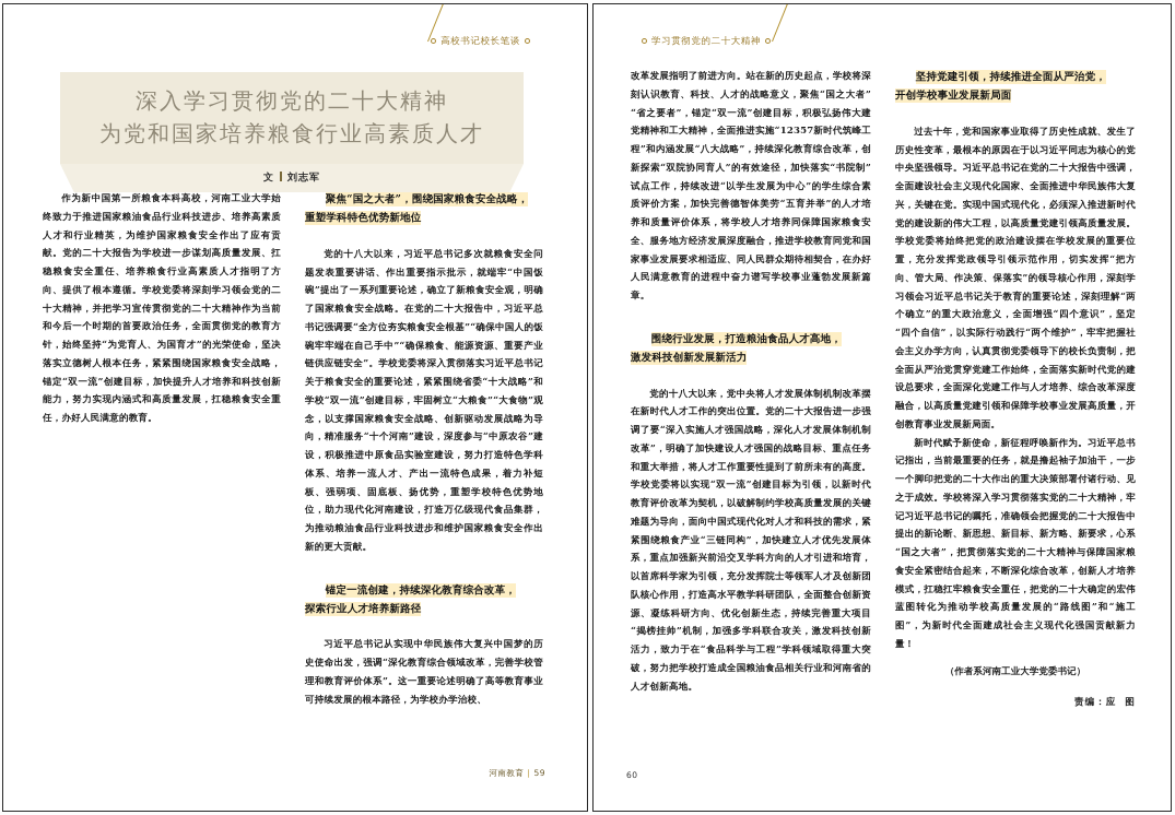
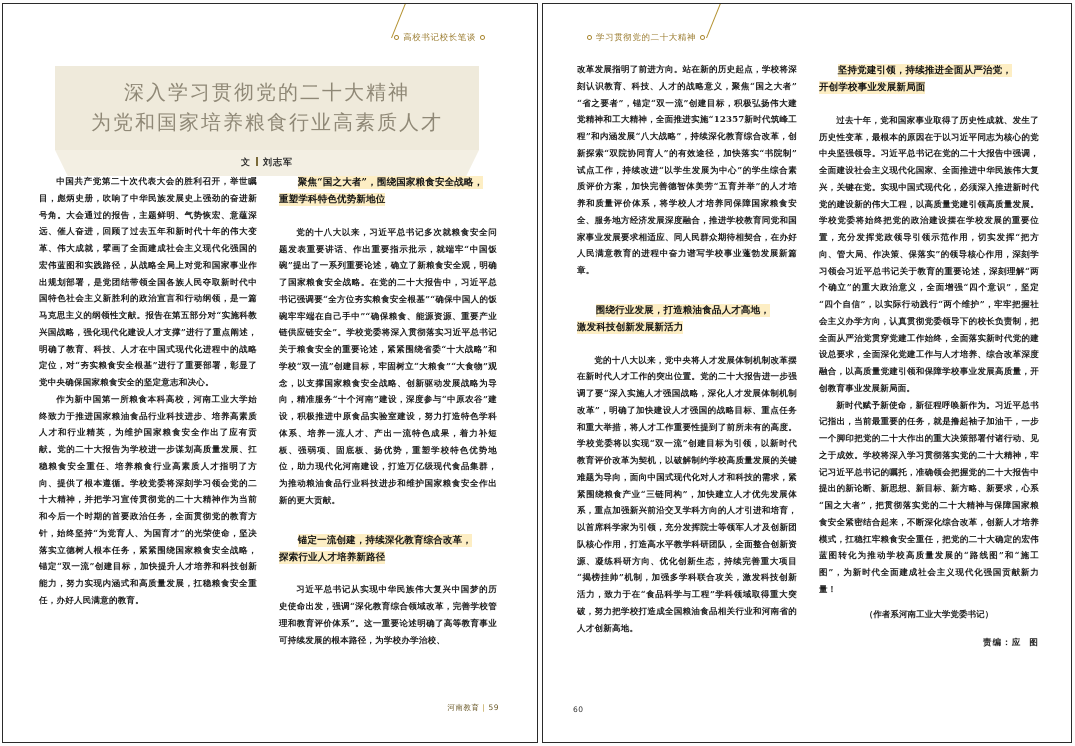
  高校书记校长笔谈
  深入学习贯彻党的二十大精神
  为党和国家培养粮食行业高素质人才
  文 刘志军
+ 中国共产党第二十次代表大会的胜利召开，举世瞩目，彪炳史册，吹响了中华民族发展史上强劲的奋进新号角。大会通过的报告，主题鲜明、气势恢宏、意蕴深远、催人奋进，回顾了过去五年和新时代十年的伟大变革、伟大成就，擘画了全面建成社会主义现代化强国的宏伟蓝图和实践路径，从战略全局上对党和国家事业作出规划部署，是党团结带领全国各族人民夺取新时代中国特色社会主义新胜利的政治宣言和行动纲领，是一篇马克思主义的纲领性文献。报告在第五部分对“实施科教兴国战略，强化现代化建设人才支撑”进行了重点阐述，明确了教育、科技、人才在中国式现代化进程中的战略定位，对“夯实粮食安全根基”进行了重要部署，彰显了党中央确保国家粮食安全的坚定意志和决心。
  作为新中国第一所粮食本科高校，河南工业大学始终致力于推进国家粮油食品行业科技进步、培养高素质人才和行业精英，为维护国家粮食安全作出了应有贡献。党的二十大报告为学校进一步谋划高质量发展、扛稳粮食安全重任、培养粮食行业高素质人才指明了方向、提供了根本遵循。学校党委将深刻学习领会党的二十大精神，并把学习宣传贯彻党的二十大精神作为当前和今后一个时期的首要政治任务，全面贯彻党的教育方针，始终坚持“为党育人、为国育才”的光荣使命，坚决落实立德树人根本任务，紧紧围绕国家粮食安全战略，锚定“双一流”创建目标，加快提升人才培养和科技创新能力，努力实现内涵式和高质量发展，扛稳粮食安全重任，办好人民满意的教育。
  聚焦“国之大者”，围绕国家粮食安全战略，
  重塑学科特色优势新地位
  党的十八大以来，习近平总书记多次就粮食安全问题发表重要讲话、作出重要指示批示，就端牢“中国饭碗”提出了一系列重要论述，确立了新粮食安全观，明确了国家粮食安全战略。在党的二十大报告中，习近平总书记强调要“全方位夯实粮食安全根基”“确保中国人的饭碗牢牢端在自己手中”“确保粮食、能源资源、重要产业链供应链安全”。学校党委将深入贯彻落实习近平总书记关于粮食安全的重要论述，紧紧围绕省委“十大战略”和学校“双一流”创建目标，牢固树立“大粮食”“大食物”观念，以支撑国家粮食安全战略、创新驱动发展战略为导向，精准服务“十个河南”建设，深度参与“中原农谷”建设，积极推进中原食品实验室建设，努力打造特色学科体系、培养一流人才、产出一流特色成果，着力补短板、强弱项、固底板、扬优势，重塑学校特色优势地位，助力现代化河南建设，打造万亿级现代食品集群，为推动粮油食品行业科技进步和维护国家粮食安全作出新的更大贡献。
  锚定一流创建，持续深化教育综合改革，
  探索行业人才培养新路径
  习近平总书记从实现中华民族伟大复兴中国梦的历史使命出发，强调“深化教育综合领域改革，完善学校管理和教育评价体系”。这一重要论述明确了高等教育事业可持续发展的根本路径，为学校办学治校、
  河南教育 | 59
  学习贯彻党的二十大精神
  改革发展指明了前进方向。站在新的历史起点，学校将深刻认识教育、科技、人才的战略意义，聚焦“国之大者”“省之要者”，锚定“双一流”创建目标，积极弘扬伟大建党精神和工大精神，全面推进实施“12357新时代筑峰工程”和内涵发展“八大战略”，持续深化教育综合改革，创新探索“双院协同育人”的有效途径，加快落实“书院制”试点工作，持续改进“以学生发展为中心”的学生综合素质评价方案，加快完善德智体美劳“五育并举”的人才培养和质量评价体系，将学校人才培养同保障国家粮食安全、服务地方经济发展深度融合，推进学校教育同党和国家事业发展要求相适应、同人民群众期待相契合，在办好人民满意教育的进程中奋力谱写学校事业蓬勃发展新篇章。
  围绕行业发展，打造粮油食品人才高地，
  激发科技创新发展新活力
  党的十八大以来，党中央将人才发展体制机制改革摆在新时代人才工作的突出位置。党的二十大报告进一步强调了要“深入实施人才强国战略，深化人才发展体制机制改革”，明确了加快建设人才强国的战略目标、重点任务和重大举措，将人才工作重要性提到了前所未有的高度。学校党委将以实现“双一流”创建目标为引领，以新时代教育评价改革为契机，以破解制约学校高质量发展的关键难题为导向，面向中国式现代化对人才和科技的需求，紧紧围绕粮食产业“三链同构”，加快建立人才优先发展体系，重点加强新兴前沿交叉学科方向的人才引进和培育，以首席科学家为引领，充分发挥院士等领军人才及创新团队核心作用，打造高水平教学科研团队，全面整合创新资源、凝练科研方向、优化创新生态，持续完善重大项目“揭榜挂帅”机制，加强多学科联合攻关，激发科技创新活力，致力于在“食品科学与工程”学科领域取得重大突破，努力把学校打造成全国粮油食品相关行业和河南省的人才创新高地。
  坚持党建引领，持续推进全面从严治党，
  开创学校事业发展新局面
  过去十年，党和国家事业取得了历史性成就、发生了历史性变革，最根本的原因在于以习近平同志为核心的党中央坚强领导。习近平总书记在党的二十大报告中强调，全面建设社会主义现代化国家、全面推进中华民族伟大复兴，关键在党。实现中国式现代化，必须深入推进新时代党的建设新的伟大工程，以高质量党建引领高质量发展。学校党委将始终把党的政治建设摆在学校发展的重要位置，充分发挥党政领导引领示范作用，切实发挥“把方向、管大局、作决策、保落实”的领导核心作用，深刻学习领会习近平总书记关于教育的重要论述，深刻理解“两个确立”的重大政治意义，全面增强“四个意识”，坚定“四个自信”，以实际行动践行“两个维护”，牢牢把握社会主义办学方向，认真贯彻党委领导下的校长负责制，把全面从严治党贯穿党建工作始终，全面落实新时代党的建设总要求，全面深化党建工作与人才培养、综合改革深度融合，以高质量党建引领和保障学校事业发展高质量，开创教育事业发展新局面。
  新时代赋予新使命，新征程呼唤新作为。习近平总书记指出，当前最重要的任务，就是撸起袖子加油干，一步一个脚印把党的二十大作出的重大决策部署付诸行动、见之于成效。学校将深入学习贯彻落实党的二十大精神，牢记习近平总书记的嘱托，准确领会把握党的二十大报告中提出的新论断、新思想、新目标、新方略、新要求，心系“国之大者”，把贯彻落实党的二十大精神与保障国家粮食安全紧密结合起来，不断深化综合改革，创新人才培养模式，扛稳扛牢粮食安全重任，把党的二十大确定的宏伟蓝图转化为推动学校高质量发展的“路线图”和“施工图”，为新时代全面建成社会主义现代化强国贡献新力量！
  （作者系河南工业大学党委书记）
  责编：应 图
  60
